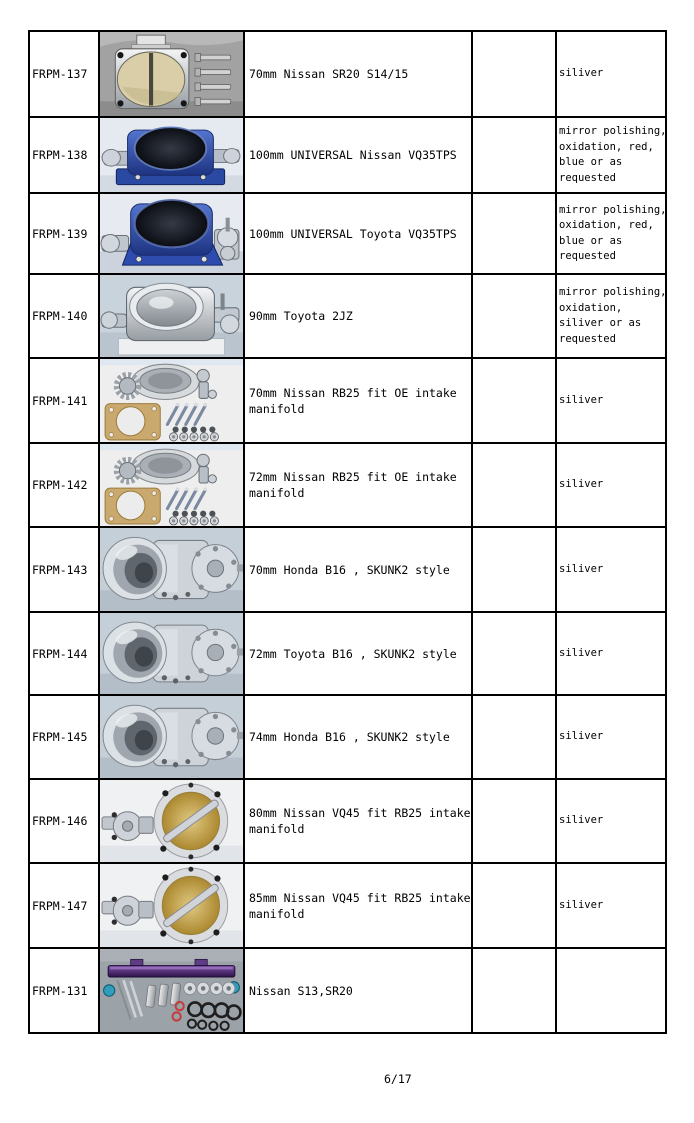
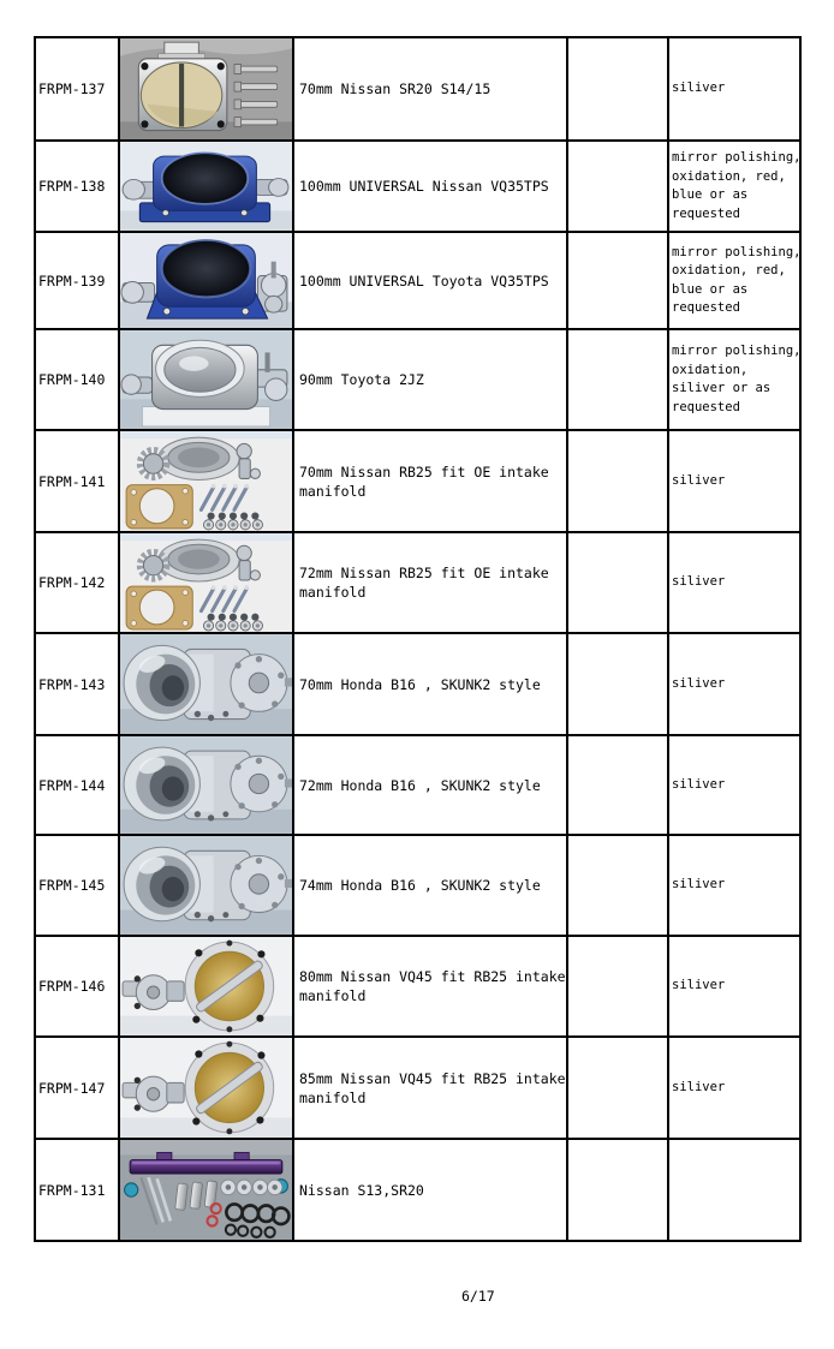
  FRPM-137		70mm Nissan SR20 S14/15		siliver
  FRPM-138		100mm UNIVERSAL Nissan VQ35TPS		mirror polishing, oxidation, red, blue or as requested
  FRPM-139		100mm UNIVERSAL Toyota VQ35TPS		mirror polishing, oxidation, red, blue or as requested
  FRPM-140		90mm Toyota 2JZ		mirror polishing, oxidation, siliver or as requested
  FRPM-141		70mm Nissan RB25 fit OE intake manifold		siliver
  FRPM-142		72mm Nissan RB25 fit OE intake manifold		siliver
  FRPM-143		70mm Honda B16 , SKUNK2 style		siliver
- FRPM-144		72mm Toyota B16 , SKUNK2 style		siliver
+ FRPM-144		72mm Honda B16 , SKUNK2 style		siliver
  FRPM-145		74mm Honda B16 , SKUNK2 style		siliver
  FRPM-146		80mm Nissan VQ45 fit RB25 intake manifold		siliver
  FRPM-147		85mm Nissan VQ45 fit RB25 intake manifold		siliver
  FRPM-131		Nissan S13,SR20
  6/17
